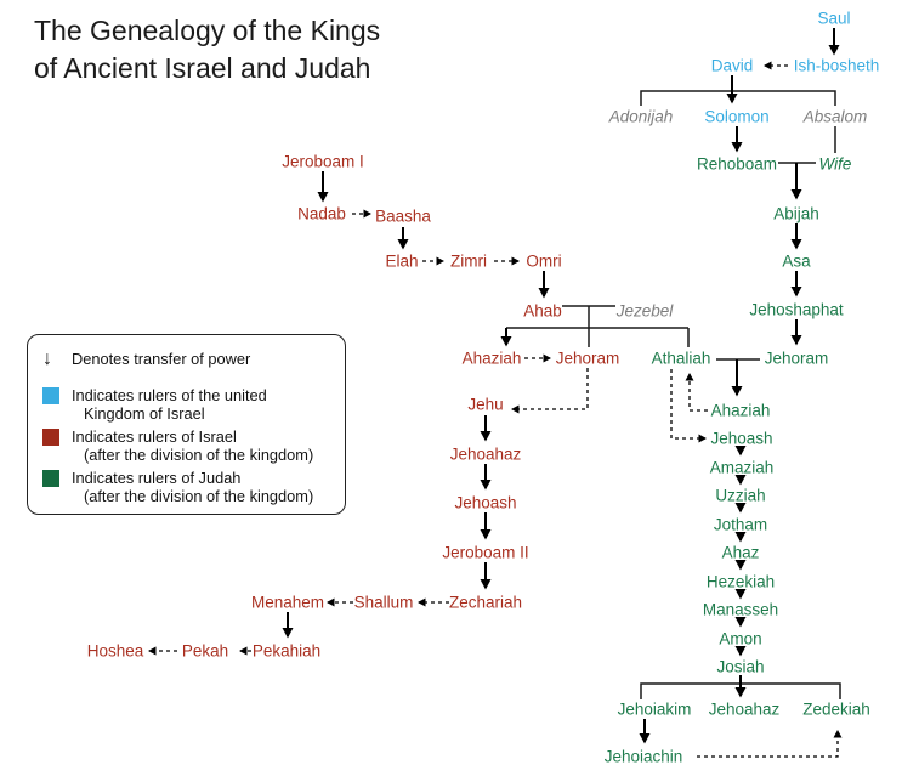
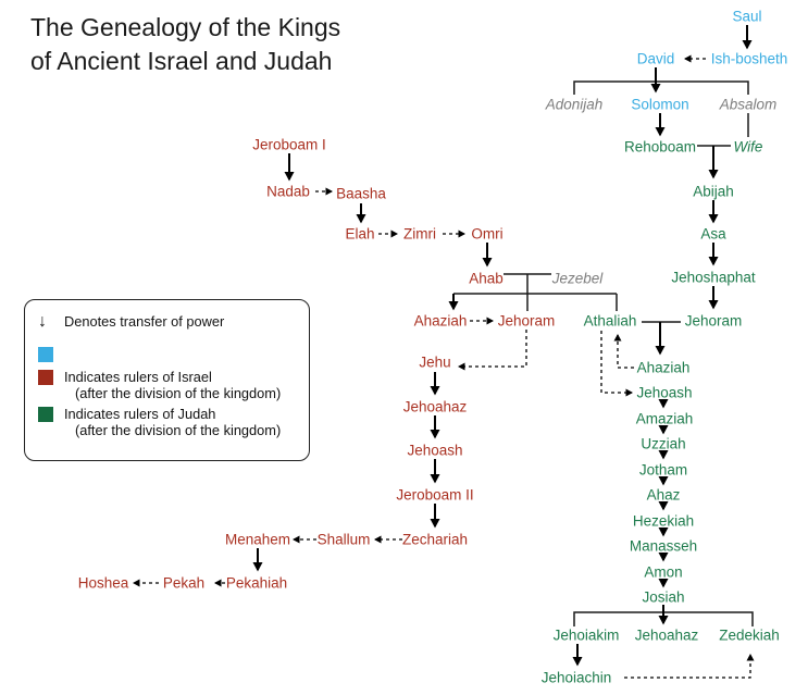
  The Genealogy of the Kings
  of Ancient Israel and Judah
  Saul
  David
  Ish-bosheth
  Adonijah
  Solomon
  Absalom
  Rehoboam
  Wife
  Abijah
  Asa
  Jehoshaphat
  Jehoram
  Athaliah
  Ahaziah
  Jehoash
  Amaziah
  Uzziah
  Jotham
  Ahaz
  Hezekiah
  Manasseh
  Amon
  Josiah
  Jehoiakim
  Jehoahaz
  Zedekiah
  Jehoiachin
  Jeroboam I
  Nadab
  Baasha
  Elah
  Zimri
  Omri
  Ahab
  Jezebel
  Ahaziah
  Jehoram
  Jehu
  Jehoahaz
  Jehoash
  Jeroboam II
  Zechariah
  Shallum
  Menahem
  Pekahiah
  Pekah
  Hoshea
  ↓
  Denotes transfer of power
- Indicates rulers of the united
- Kingdom of Israel
  Indicates rulers of Israel
  (after the division of the kingdom)
  Indicates rulers of Judah
  (after the division of the kingdom)
